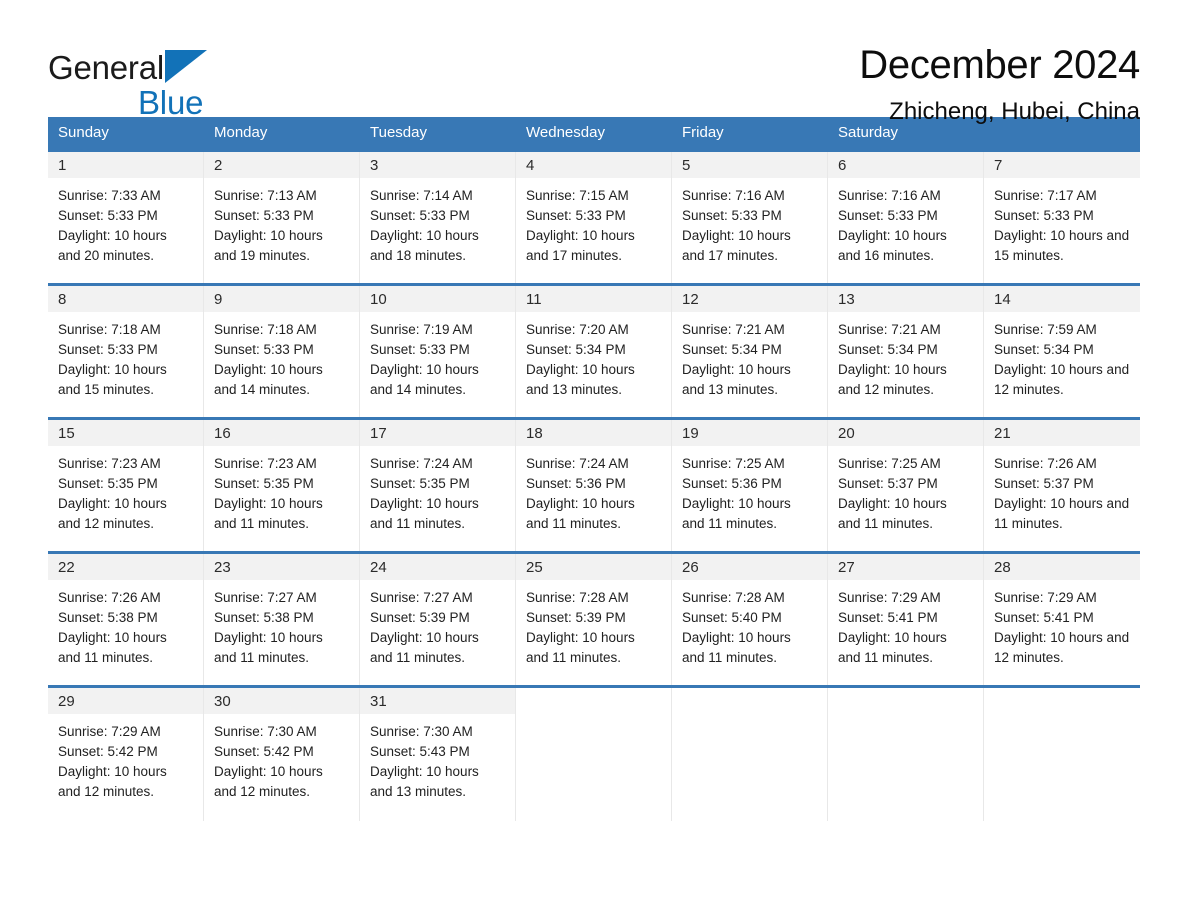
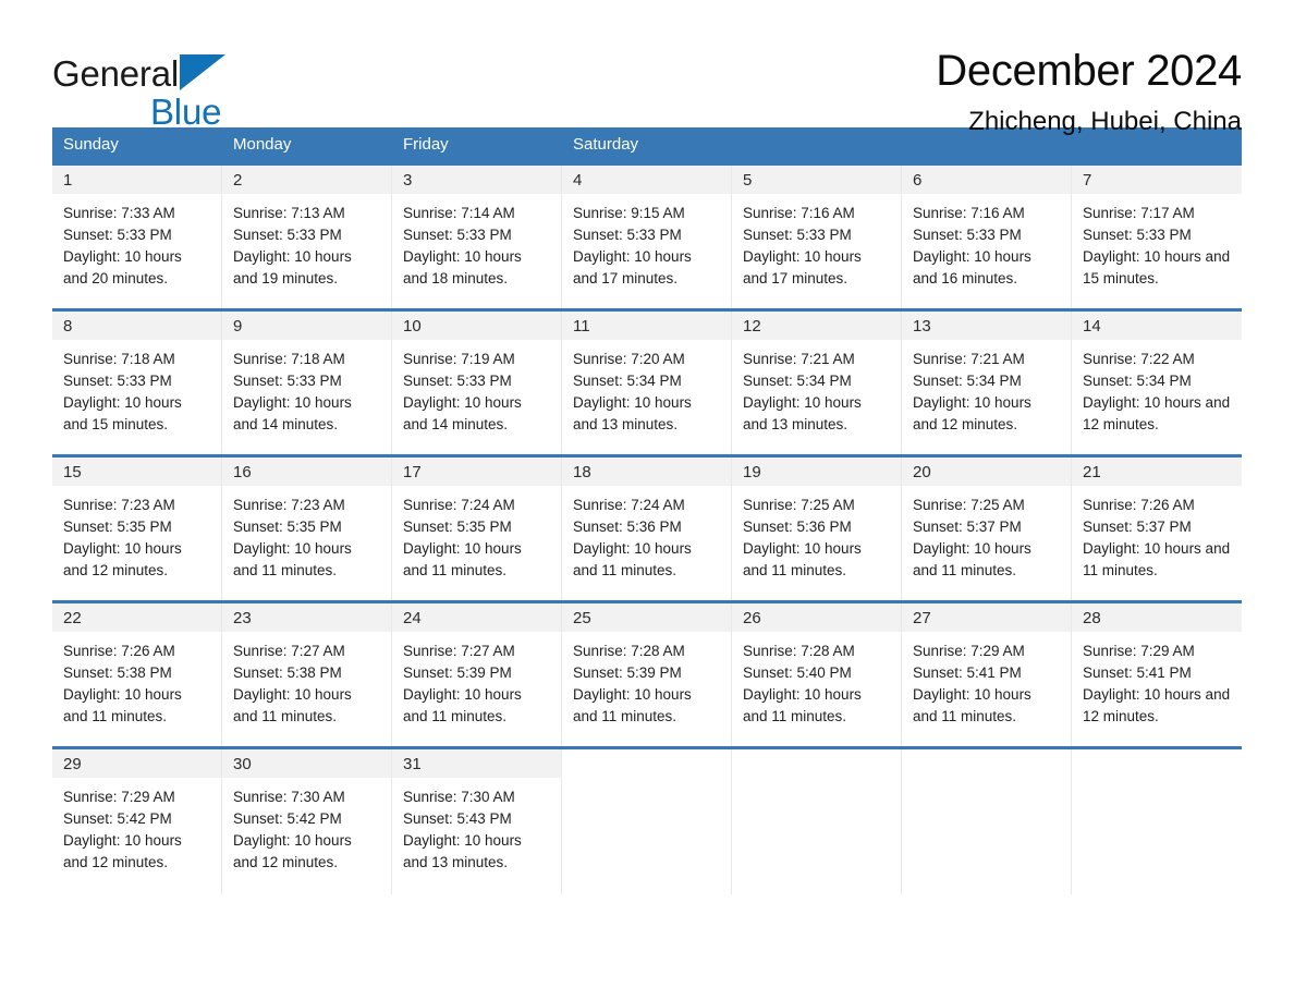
  General
  Blue
  December 2024
  Zhicheng, Hubei, China
  Sunday
  Monday
- Tuesday
- Wednesday
  Friday
  Saturday
  1
  Sunrise: 7:33 AM
  Sunset: 5:33 PM
  Daylight: 10 hours and 20 minutes.
  2
  Sunrise: 7:13 AM
  Sunset: 5:33 PM
  Daylight: 10 hours and 19 minutes.
  3
  Sunrise: 7:14 AM
  Sunset: 5:33 PM
  Daylight: 10 hours and 18 minutes.
  4
- Sunrise: 7:15 AM
+ Sunrise: 9:15 AM
  Sunset: 5:33 PM
  Daylight: 10 hours and 17 minutes.
  5
  Sunrise: 7:16 AM
  Sunset: 5:33 PM
  Daylight: 10 hours and 17 minutes.
  6
  Sunrise: 7:16 AM
  Sunset: 5:33 PM
  Daylight: 10 hours and 16 minutes.
  7
  Sunrise: 7:17 AM
  Sunset: 5:33 PM
  Daylight: 10 hours and 15 minutes.
  8
  Sunrise: 7:18 AM
  Sunset: 5:33 PM
  Daylight: 10 hours and 15 minutes.
  9
  Sunrise: 7:18 AM
  Sunset: 5:33 PM
  Daylight: 10 hours and 14 minutes.
  10
  Sunrise: 7:19 AM
  Sunset: 5:33 PM
  Daylight: 10 hours and 14 minutes.
  11
  Sunrise: 7:20 AM
  Sunset: 5:34 PM
  Daylight: 10 hours and 13 minutes.
  12
  Sunrise: 7:21 AM
  Sunset: 5:34 PM
  Daylight: 10 hours and 13 minutes.
  13
  Sunrise: 7:21 AM
  Sunset: 5:34 PM
  Daylight: 10 hours and 12 minutes.
  14
- Sunrise: 7:59 AM
+ Sunrise: 7:22 AM
  Sunset: 5:34 PM
  Daylight: 10 hours and 12 minutes.
  15
  Sunrise: 7:23 AM
  Sunset: 5:35 PM
  Daylight: 10 hours and 12 minutes.
  16
  Sunrise: 7:23 AM
  Sunset: 5:35 PM
  Daylight: 10 hours and 11 minutes.
  17
  Sunrise: 7:24 AM
  Sunset: 5:35 PM
  Daylight: 10 hours and 11 minutes.
  18
  Sunrise: 7:24 AM
  Sunset: 5:36 PM
  Daylight: 10 hours and 11 minutes.
  19
  Sunrise: 7:25 AM
  Sunset: 5:36 PM
  Daylight: 10 hours and 11 minutes.
  20
  Sunrise: 7:25 AM
  Sunset: 5:37 PM
  Daylight: 10 hours and 11 minutes.
  21
  Sunrise: 7:26 AM
  Sunset: 5:37 PM
  Daylight: 10 hours and 11 minutes.
  22
  Sunrise: 7:26 AM
  Sunset: 5:38 PM
  Daylight: 10 hours and 11 minutes.
  23
  Sunrise: 7:27 AM
  Sunset: 5:38 PM
  Daylight: 10 hours and 11 minutes.
  24
  Sunrise: 7:27 AM
  Sunset: 5:39 PM
  Daylight: 10 hours and 11 minutes.
  25
  Sunrise: 7:28 AM
  Sunset: 5:39 PM
  Daylight: 10 hours and 11 minutes.
  26
  Sunrise: 7:28 AM
  Sunset: 5:40 PM
  Daylight: 10 hours and 11 minutes.
  27
  Sunrise: 7:29 AM
  Sunset: 5:41 PM
  Daylight: 10 hours and 11 minutes.
  28
  Sunrise: 7:29 AM
  Sunset: 5:41 PM
  Daylight: 10 hours and 12 minutes.
  29
  Sunrise: 7:29 AM
  Sunset: 5:42 PM
  Daylight: 10 hours and 12 minutes.
  30
  Sunrise: 7:30 AM
  Sunset: 5:42 PM
  Daylight: 10 hours and 12 minutes.
  31
  Sunrise: 7:30 AM
  Sunset: 5:43 PM
  Daylight: 10 hours and 13 minutes.
